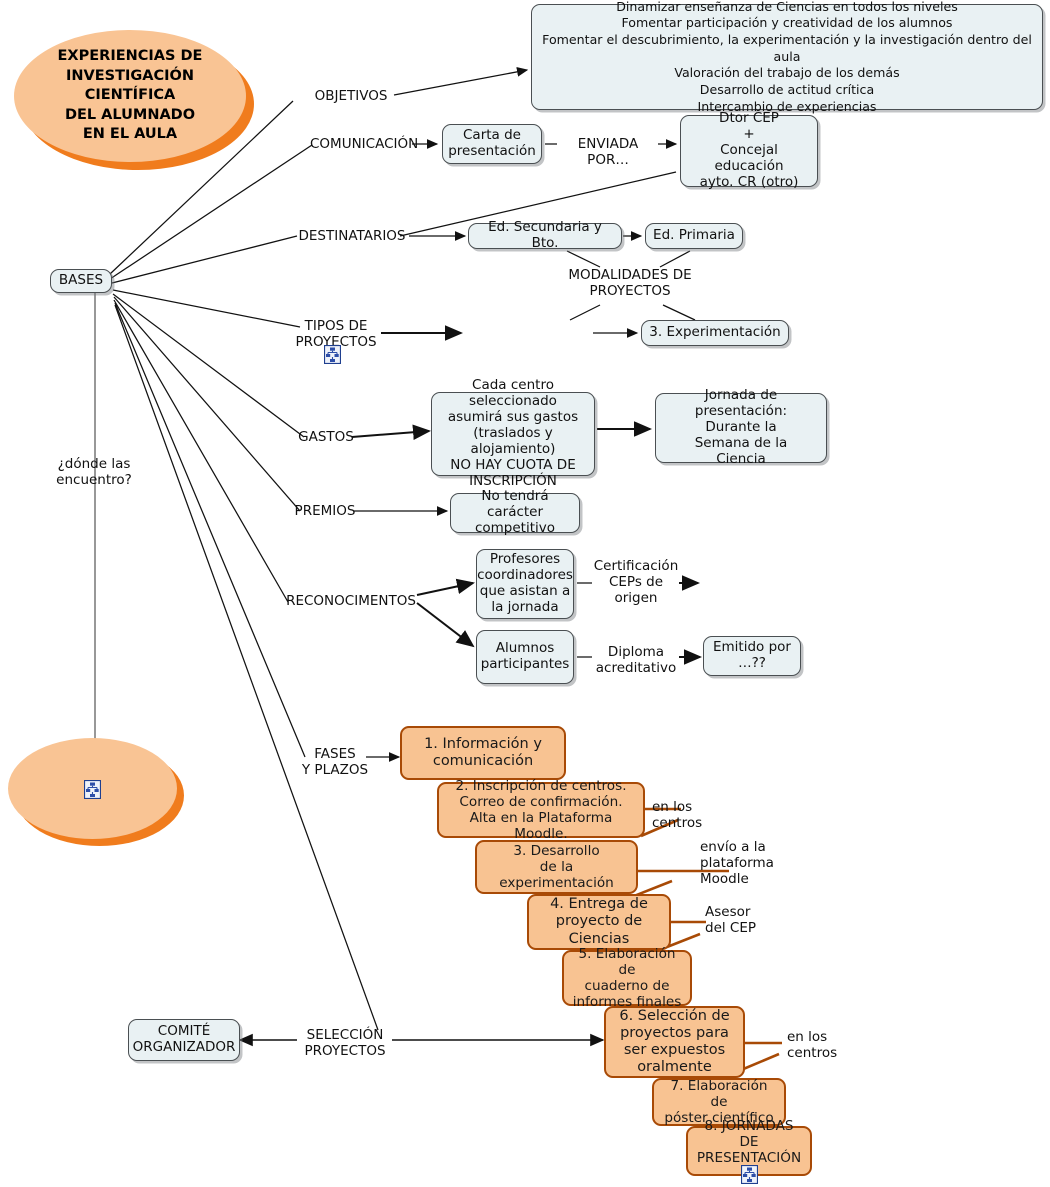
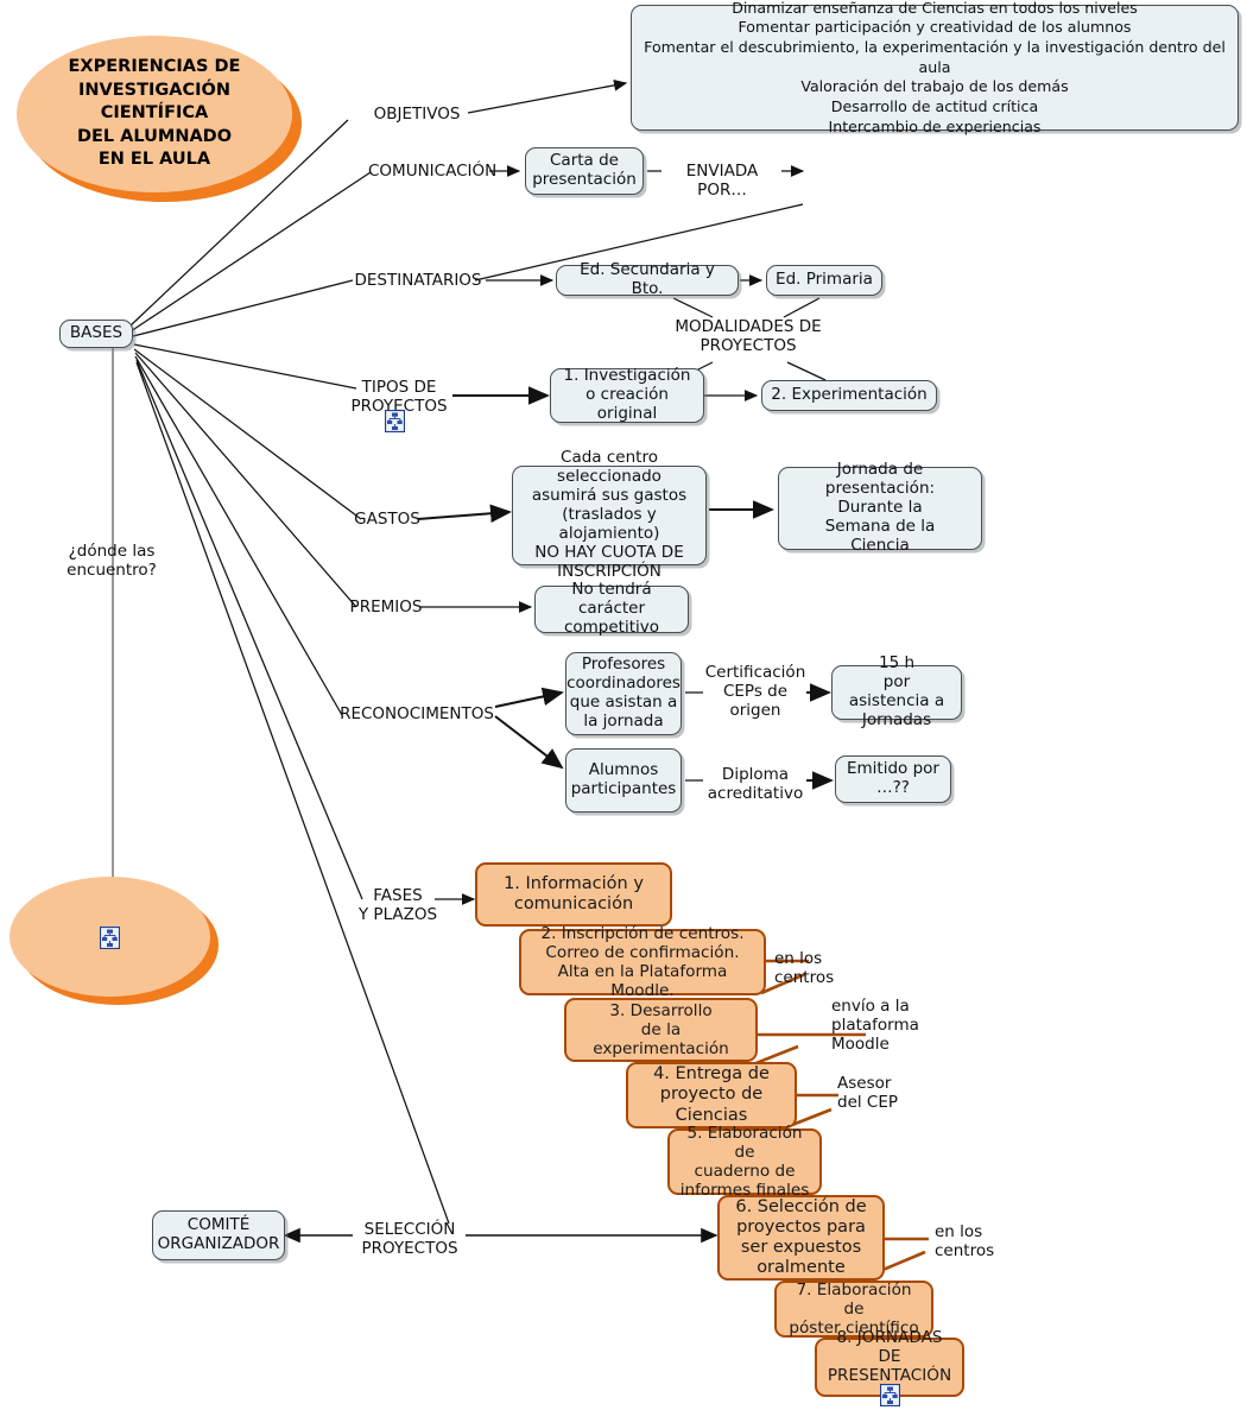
  EXPERIENCIAS DE
  INVESTIGACIÓN
  CIENTÍFICA
  DEL ALUMNADO
  EN EL AULA
  BASES
  OBJETIVOS
  COMUNICACIÓN
  ENVIADA POR…
  DESTINATARIOS
  MODALIDADES DE
  PROYECTOS
  TIPOS DE
  PROYECTOS
  GASTOS
  PREMIOS
  RECONOCIMENTOS
  Certificación
  CEPs de
  origen
  Diploma
  acreditativo
  FASES
  Y PLAZOS
  SELECCIÓN
  PROYECTOS
  ¿dónde las
  encuentro?
  en los
  centros
  envío a la
  plataforma
  Moodle
  Asesor
  del CEP
  en los
  centros
  Dinamizar enseñanza de Ciencias en todos los niveles
  Fomentar participación y creatividad de los alumnos
  Fomentar el descubrimiento, la experimentación y la investigación dentro del aula
  Valoración del trabajo de los demás
  Desarrollo de actitud crítica
  Intercambio de experiencias
  Carta de
  presentación
- Dtor CEP
- +
- Concejal educación
- ayto. CR (otro)
  Ed. Secundaria y Bto.
  Ed. Primaria
+ 1. Investigación
+ o creación original
- 3. Experimentación
+ 2. Experimentación
  Cada centro seleccionado
  asumirá sus gastos
  (traslados y alojamiento)
  NO HAY CUOTA DE
  INSCRIPCIÓN
  Jornada de presentación:
  Durante la
  Semana de la
  Ciencia
  No tendrá carácter
  competitivo
  Profesores
  coordinadores
  que asistan a
  la jornada
+ 15 h
+ por asistencia a
+ Jornadas
  Alumnos
  participantes
  Emitido por
  …??
  COMITÉ
  ORGANIZADOR
  1. Información y
  comunicación
  2. Inscripción de centros.
  Correo de confirmación.
  Alta en la Plataforma Moodle.
  3. Desarrollo
  de la experimentación
  4. Entrega de
  proyecto de
  Ciencias
  5. Elaboración de
  cuaderno de
  informes finales
  6. Selección de
  proyectos para
  ser expuestos
  oralmente
  7. Elaboración de
  póster científico
  8. JORNADAS DE
  PRESENTACIÓN
